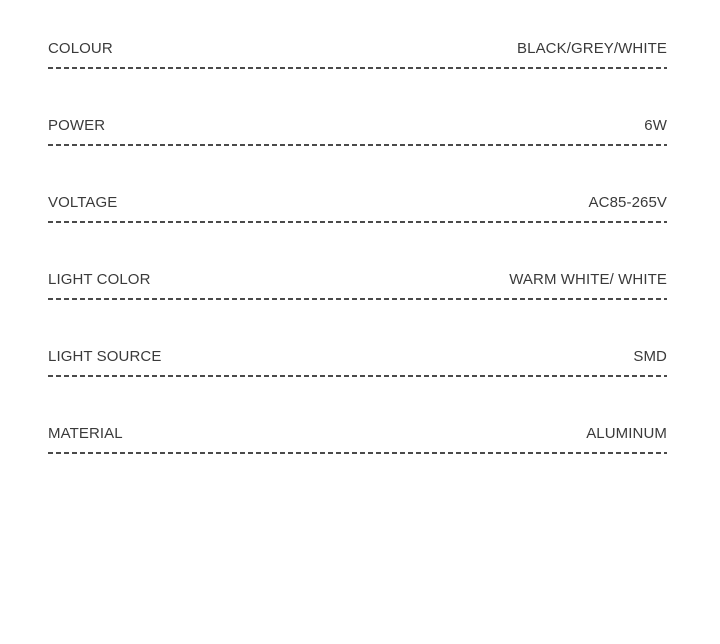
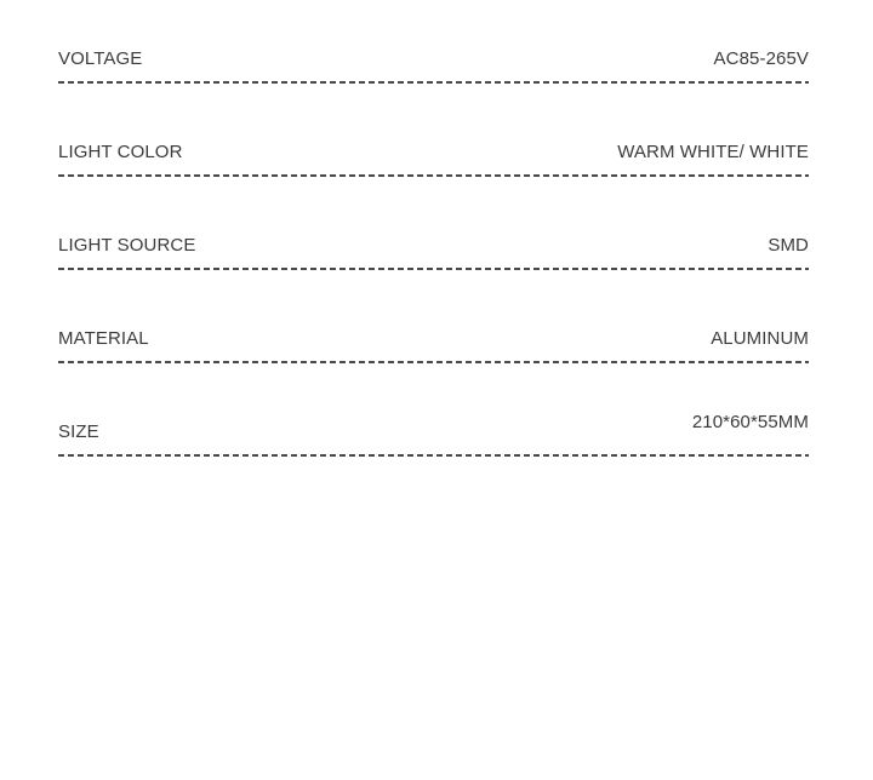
- COLOUR
- BLACK/GREY/WHITE
- POWER
- 6W
  VOLTAGE
  AC85-265V
  LIGHT COLOR
  WARM WHITE/ WHITE
  LIGHT SOURCE
  SMD
  MATERIAL
  ALUMINUM
+ SIZE
+ 210*60*55MM
